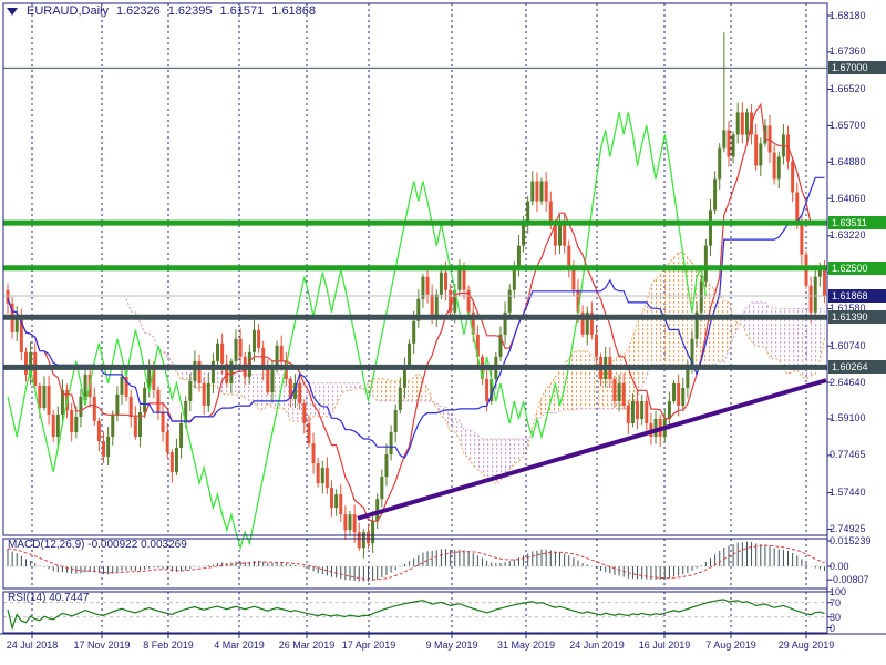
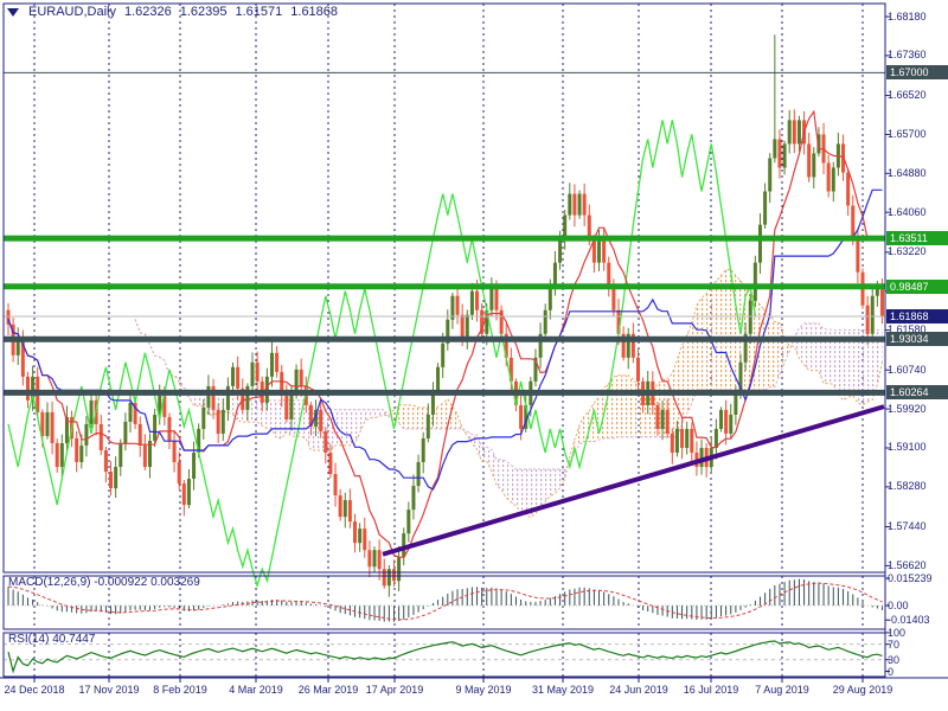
  EURAUD,Daily
  1.62326
  1.62395
  1.61571
  1.61868
  MACD(12,26,9) -0.000922 0.003269
  RSI(14) 40.7447
  1.68180
  1.67360
  1.66520
  1.65700
  1.64880
  1.64060
  1.63220
  1.61580
  1.60740
- 2.64640
+ 1.59920
  1.59100
- 0.77465
+ 1.58280
  1.57440
- 2.74925
+ 1.56620
  1.67000
  1.63511
- 1.62500
+ 0.98487
- 1.61390
+ 1.93034
  1.60264
  1.61868
  0.015239
  0.00
- -0.00807
+ -0.01403
  100
  70
  30
  0
- 24 Jul 2018
+ 24 Dec 2018
  17 Nov 2019
  8 Feb 2019
  4 Mar 2019
  26 Mar 2019
  17 Apr 2019
  9 May 2019
  31 May 2019
  24 Jun 2019
  16 Jul 2019
  7 Aug 2019
  29 Aug 2019
